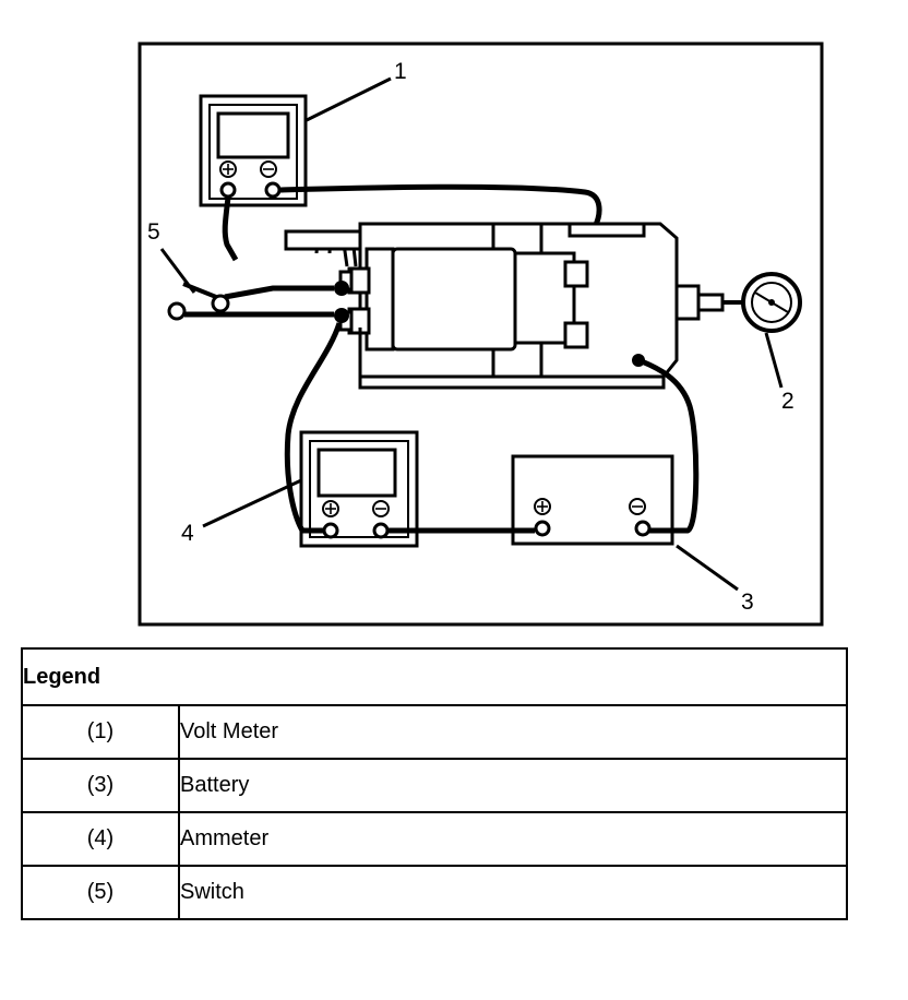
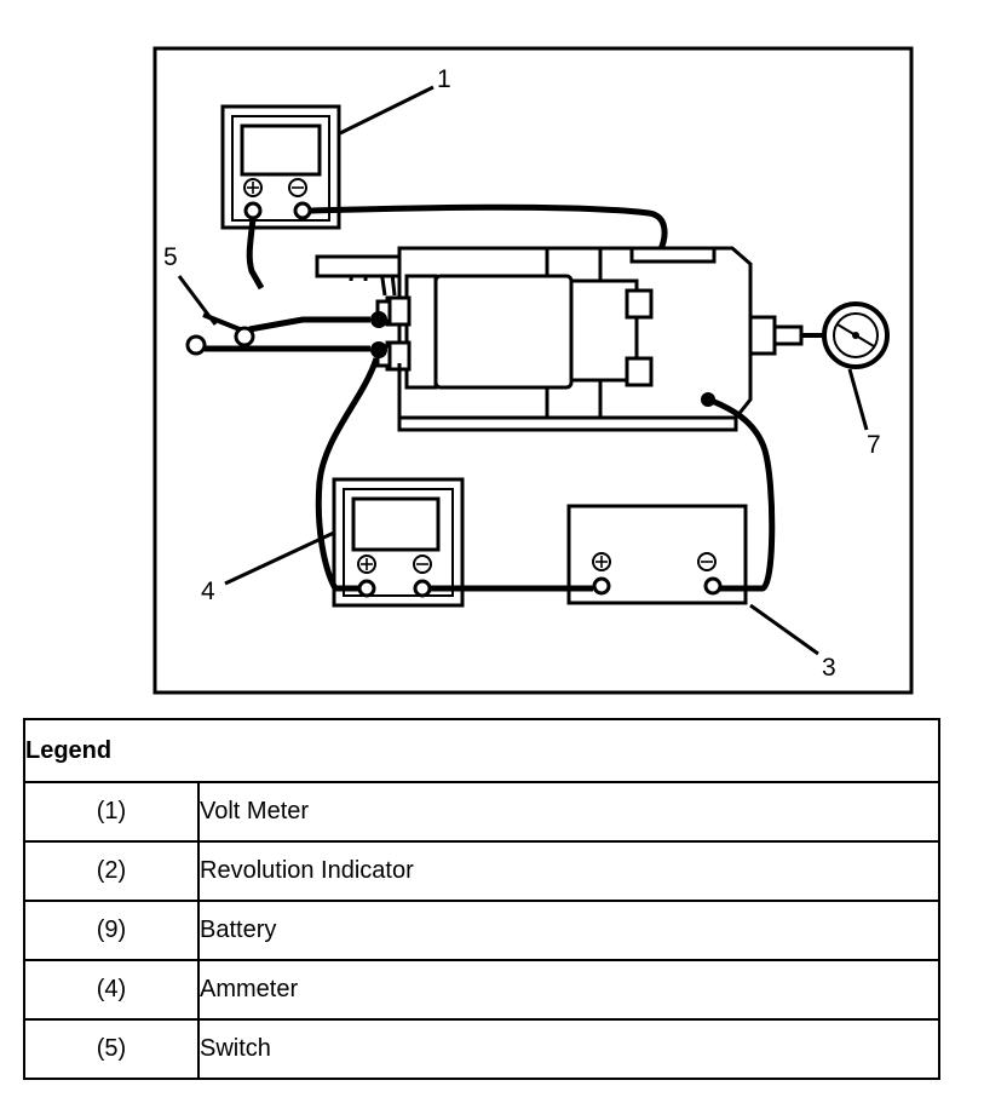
  1
- 2
+ 7
  3
  4
  5
  Legend
  (1)	Volt Meter
+ (2)	Revolution Indicator
- (3)	Battery
+ (9)	Battery
  (4)	Ammeter
  (5)	Switch
